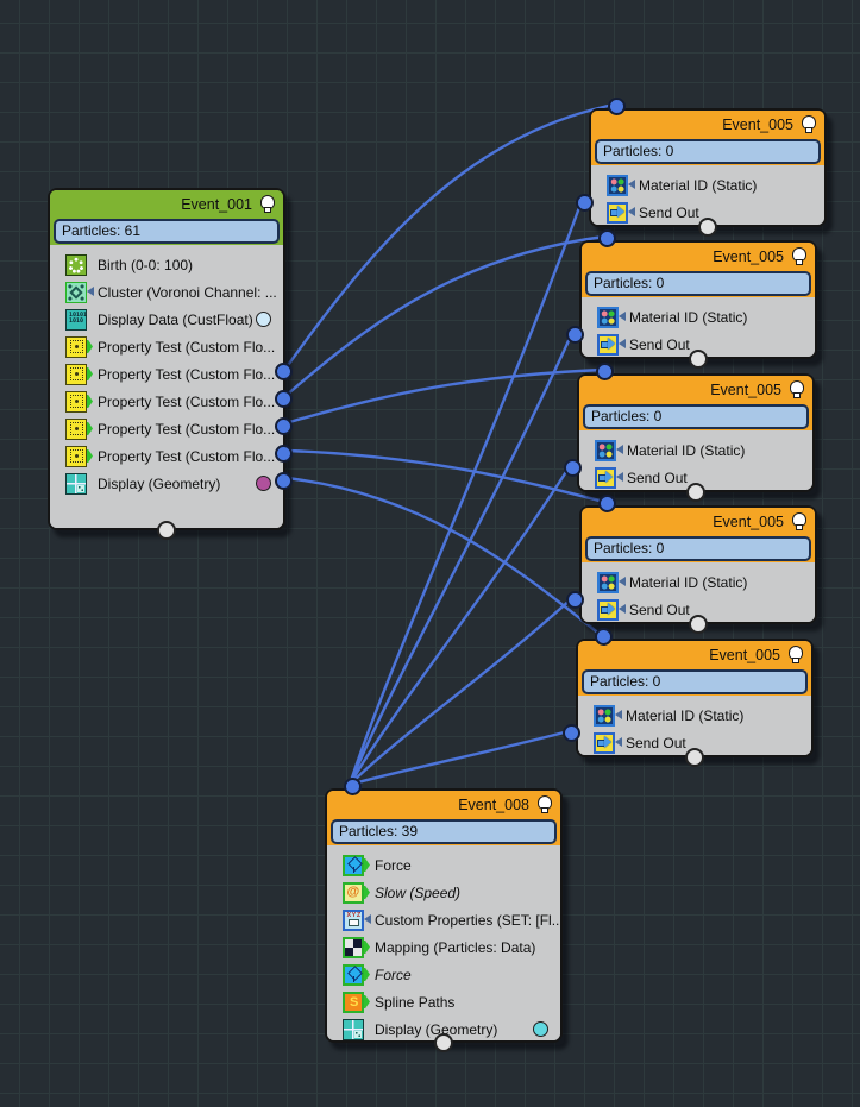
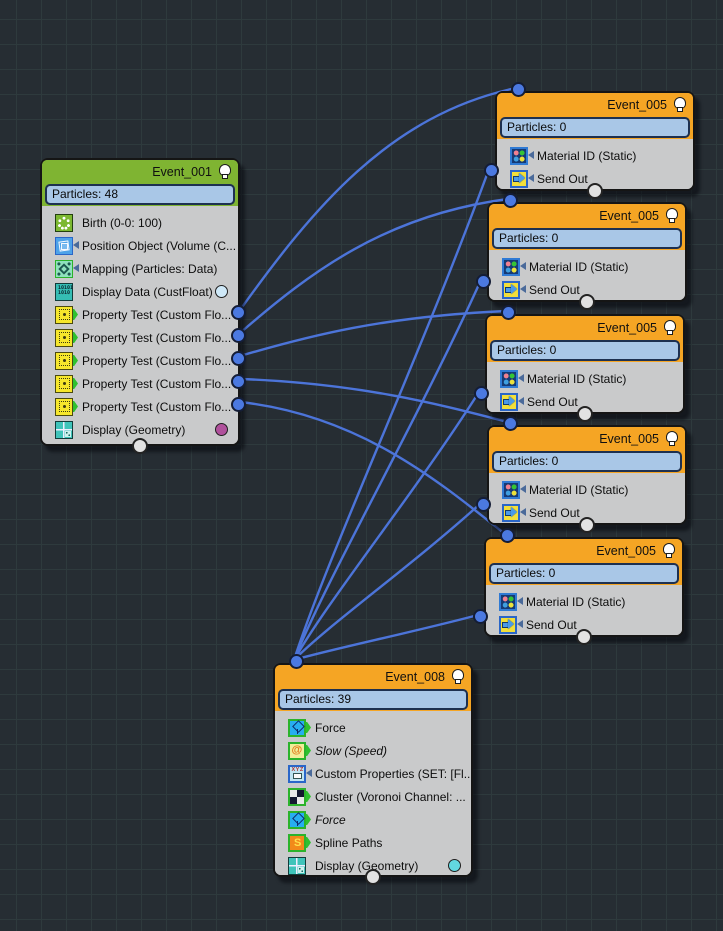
  Event_001
- Particles: 61
+ Particles: 48
  Birth (0-0: 100)
+ Position Object (Volume (C...
- Cluster (Voronoi Channel: ...
+ Mapping (Particles: Data)
  Display Data (CustFloat)
  Property Test (Custom Flo...
  Property Test (Custom Flo...
  Property Test (Custom Flo...
  Property Test (Custom Flo...
  Property Test (Custom Flo...
  Display (Geometry)
  Event_005
  Particles: 0
  Material ID (Static)
  Send Out
  Event_005
  Particles: 0
  Material ID (Static)
  Send Out
  Event_005
  Particles: 0
  Material ID (Static)
  Send Out
  Event_005
  Particles: 0
  Material ID (Static)
  Send Out
  Event_005
  Particles: 0
  Material ID (Static)
  Send Out
  Event_008
  Particles: 39
  Force
  Slow (Speed)
  Custom Properties (SET: [Fl..
- Mapping (Particles: Data)
+ Cluster (Voronoi Channel: ...
  Force
  Spline Paths
  Display (Geometry)
